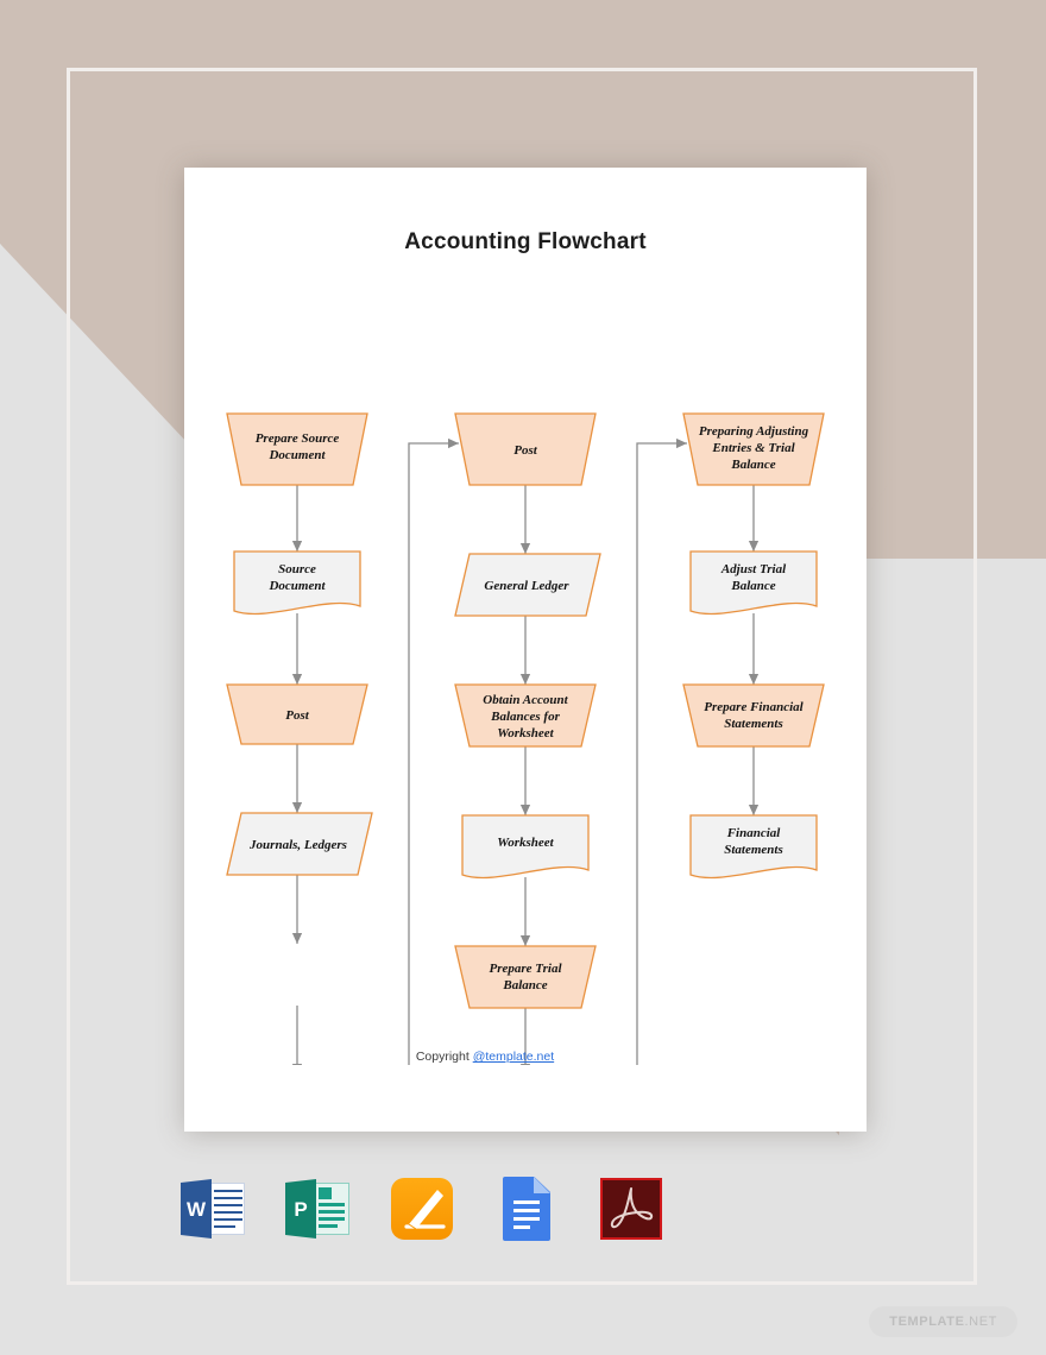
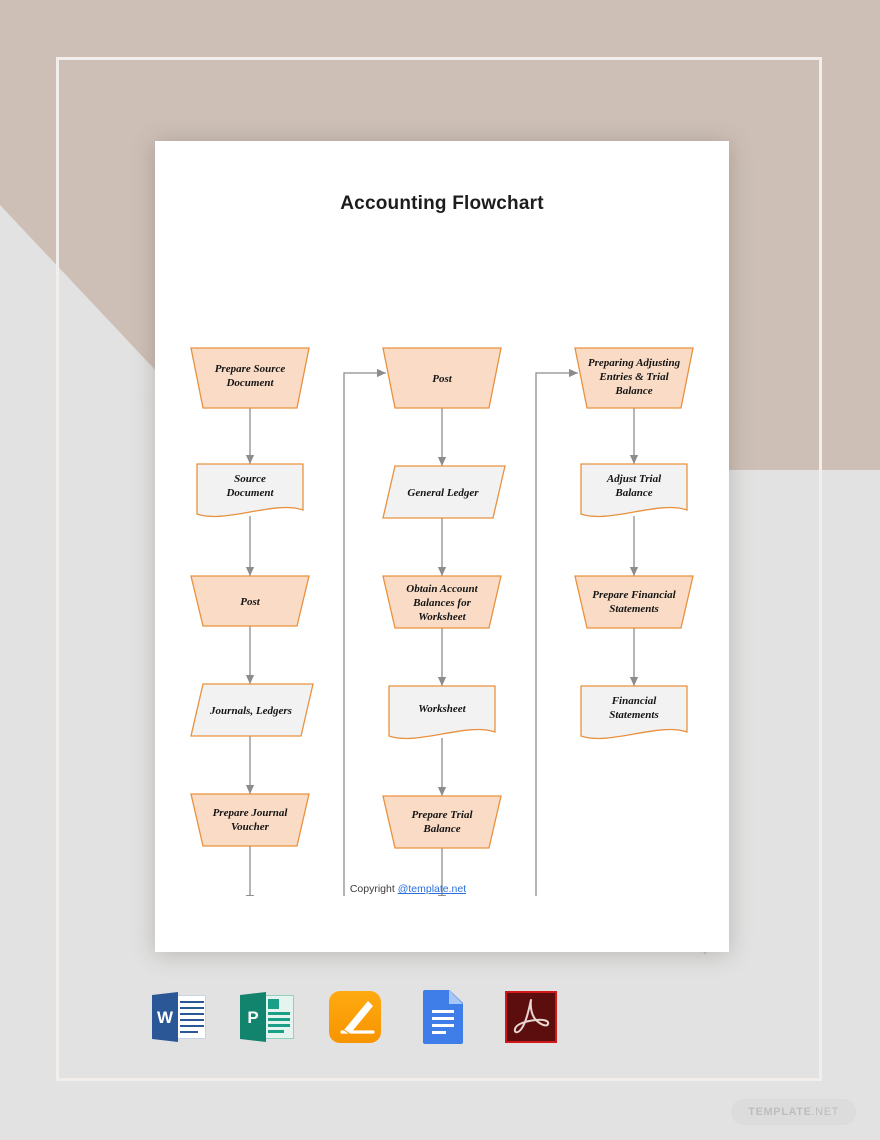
  Accounting Flowchart
  Prepare Source
  Document
  Source
  Document
  Post
  Journals, Ledgers
+ Prepare Journal
+ Voucher
  Post
  General Ledger
  Obtain Account
  Balances for
  Worksheet
  Worksheet
  Prepare Trial
  Balance
  Preparing Adjusting
  Entries & Trial
  Balance
  Adjust Trial
  Balance
  Prepare Financial
  Statements
  Financial
  Statements
  Copyright @template.net
  W
  P
  TEMPLATE.NET
